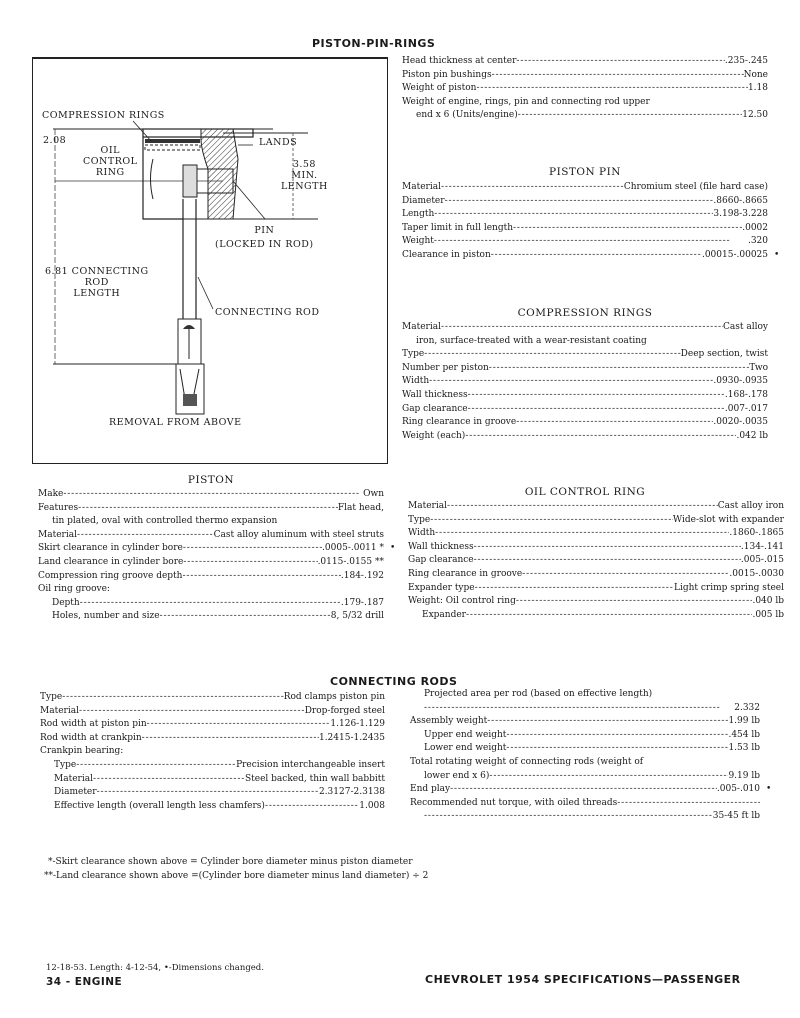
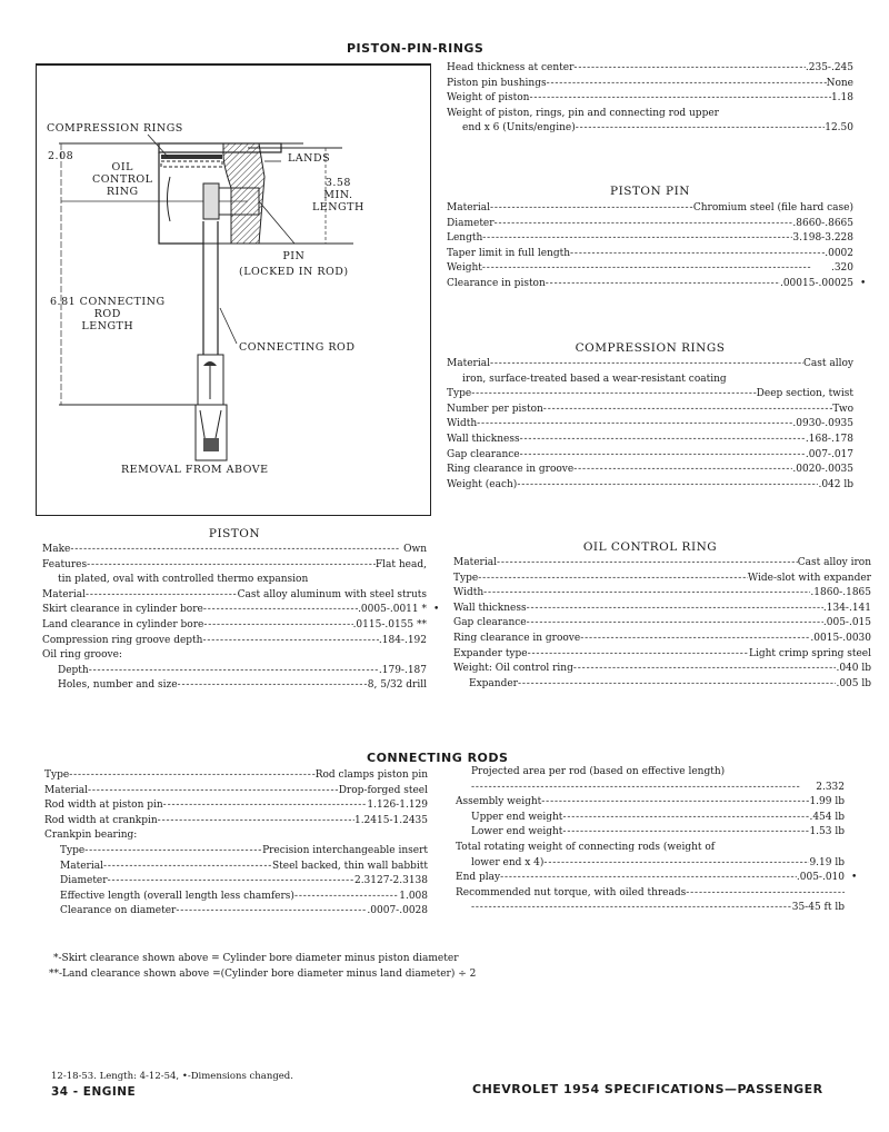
  PISTON-PIN-RINGS
  COMPRESSION RINGS
  2.08
  OIL
  CONTROL
  RING
  LANDS
  3.58
  MIN.
  LENGTH
  PIN
  (LOCKED IN ROD)
  6.81 CONNECTING
  ROD
  LENGTH
  CONNECTING ROD
  REMOVAL FROM ABOVE
  Head thickness at center
  .235-.245
  Piston pin bushings
  None
  Weight of piston
  1.18
- Weight of engine, rings, pin and connecting rod upper
+ Weight of piston, rings, pin and connecting rod upper
  end x 6 (Units/engine)
  12.50
  PISTON PIN
  Material
  Chromium steel (file hard case)
  Diameter
  .8660-.8665
  Length
  3.198-3.228
  Taper limit in full length
  .0002
  Weight
  .320
  Clearance in piston
  .00015-.00025
  •
  COMPRESSION RINGS
  Material
  Cast alloy
- iron, surface-treated with a wear-resistant coating
+ iron, surface-treated based a wear-resistant coating
  Type
  Deep section, twist
  Number per piston
  Two
  Width
  .0930-.0935
  Wall thickness
  .168-.178
  Gap clearance
  .007-.017
  Ring clearance in groove
  .0020-.0035
  Weight (each)
  .042 lb
  PISTON
  Make
  Own
  Features
  Flat head,
  tin plated, oval with controlled thermo expansion
  Material
  Cast alloy aluminum with steel struts
  Skirt clearance in cylinder bore
  .0005-.0011 *
  Land clearance in cylinder bore
  .0115-.0155 **
  Compression ring groove depth
  .184-.192
  Oil ring groove:
  Depth
  .179-.187
  Holes, number and size
  8, 5/32 drill
  •
  OIL CONTROL RING
  Material
  Cast alloy iron
  Type
  Wide-slot with expander
  Width
  .1860-.1865
  Wall thickness
  .134-.141
  Gap clearance
  .005-.015
  Ring clearance in groove
  .0015-.0030
  Expander type
  Light crimp spring steel
  Weight: Oil control ring
  .040 lb
  Expander
  .005 lb
  CONNECTING RODS
  Type
  Rod clamps piston pin
  Material
  Drop-forged steel
  Rod width at piston pin
  1.126-1.129
  Rod width at crankpin
  1.2415-1.2435
  Crankpin bearing:
  Type
  Precision interchangeable insert
  Material
  Steel backed, thin wall babbitt
  Diameter
  2.3127-2.3138
  Effective length (overall length less chamfers)
  1.008
+ Clearance on diameter
+ .0007-.0028
  Projected area per rod (based on effective length)
  2.332
  Assembly weight
  1.99 lb
  Upper end weight
  .454 lb
  Lower end weight
  1.53 lb
  Total rotating weight of connecting rods (weight of
- lower end x 6)
+ lower end x 4)
  9.19 lb
  End play
  .005-.010
  Recommended nut torque, with oiled threads
  35-45 ft lb
  •
  *-Skirt clearance shown above = Cylinder bore diameter minus piston diameter
  **-Land clearance shown above =(Cylinder bore diameter minus land diameter) ÷ 2
  12-18-53. Length: 4-12-54, •-Dimensions changed.
  34 - ENGINE
  CHEVROLET 1954 SPECIFICATIONS—PASSENGER
